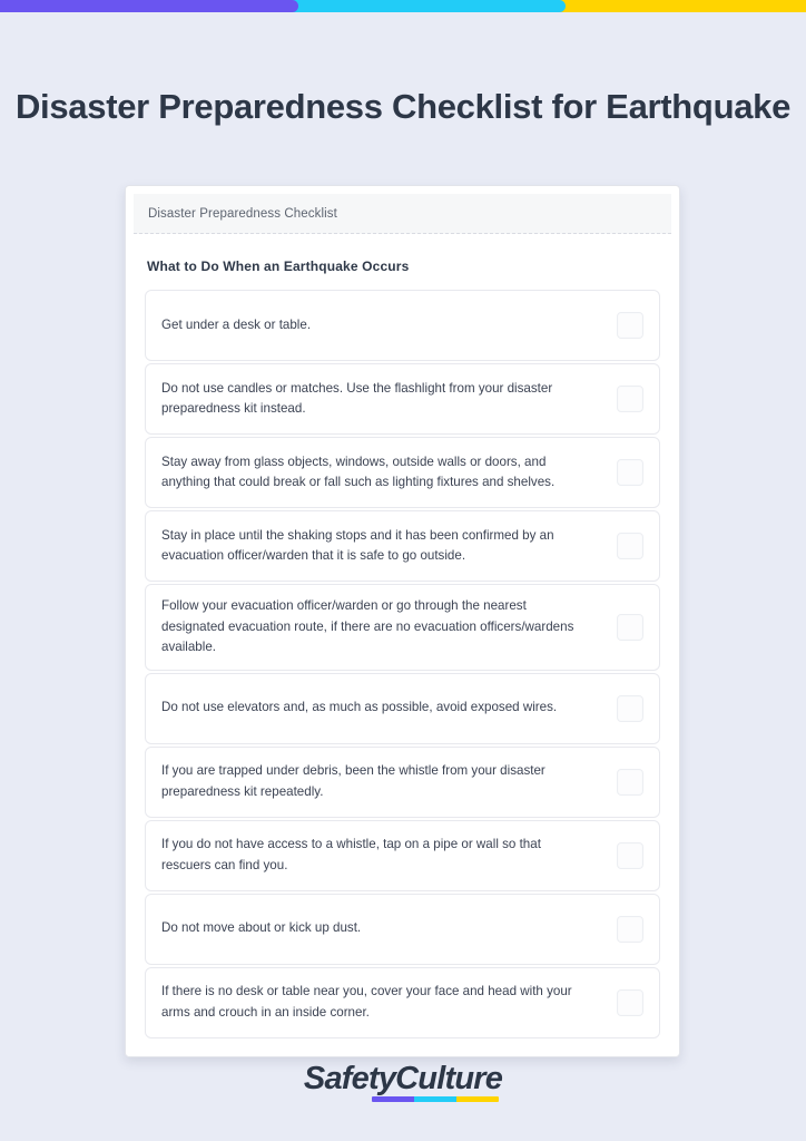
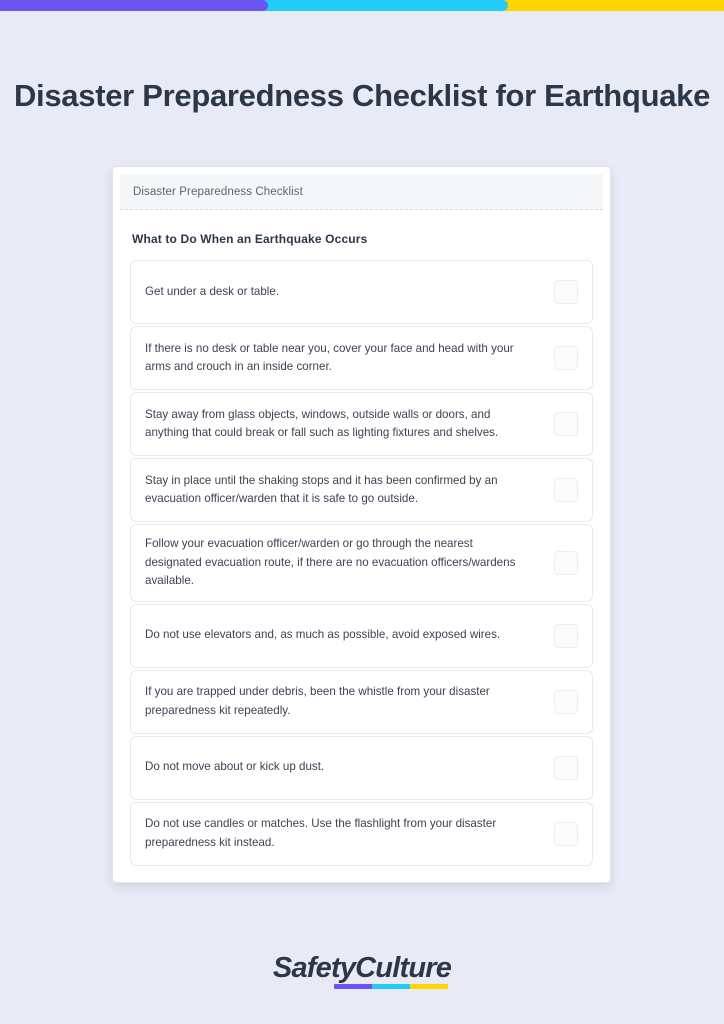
  Disaster Preparedness Checklist for Earthquake
  Disaster Preparedness Checklist
  What to Do When an Earthquake Occurs
  Get under a desk or table.
- Do not use candles or matches. Use the flashlight from your disaster preparedness kit instead.
+ If there is no desk or table near you, cover your face and head with your arms and crouch in an inside corner.
  Stay away from glass objects, windows, outside walls or doors, and anything that could break or fall such as lighting fixtures and shelves.
  Stay in place until the shaking stops and it has been confirmed by an evacuation officer/warden that it is safe to go outside.
  Follow your evacuation officer/warden or go through the nearest designated evacuation route, if there are no evacuation officers/wardens available.
  Do not use elevators and, as much as possible, avoid exposed wires.
  If you are trapped under debris, been the whistle from your disaster preparedness kit repeatedly.
- If you do not have access to a whistle, tap on a pipe or wall so that rescuers can find you.
  Do not move about or kick up dust.
- If there is no desk or table near you, cover your face and head with your arms and crouch in an inside corner.
+ Do not use candles or matches. Use the flashlight from your disaster preparedness kit instead.
  SafetyCulture
